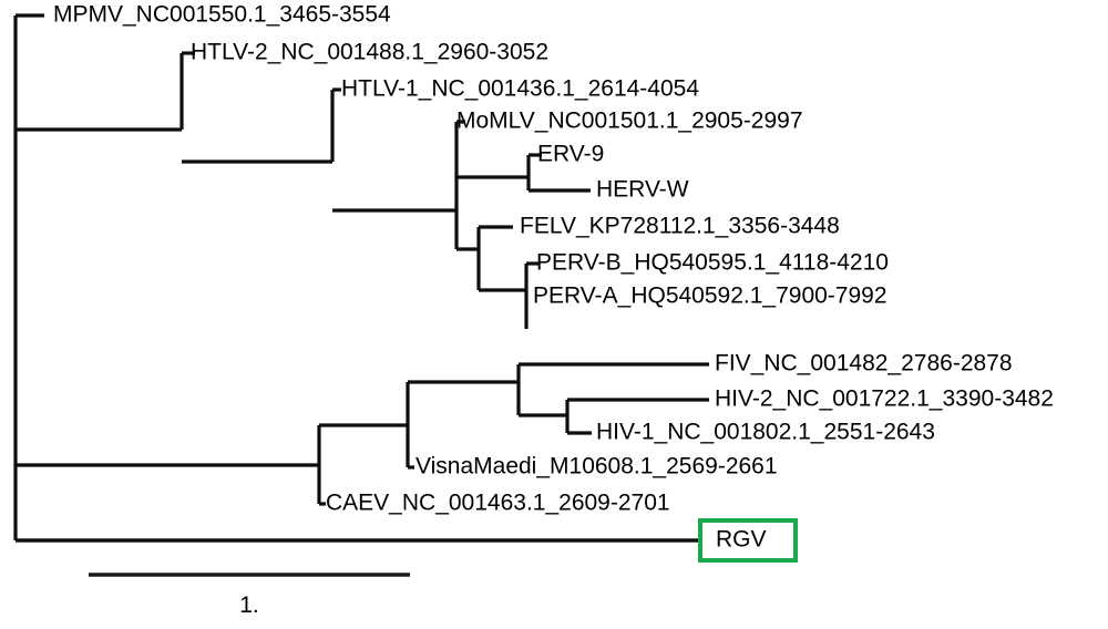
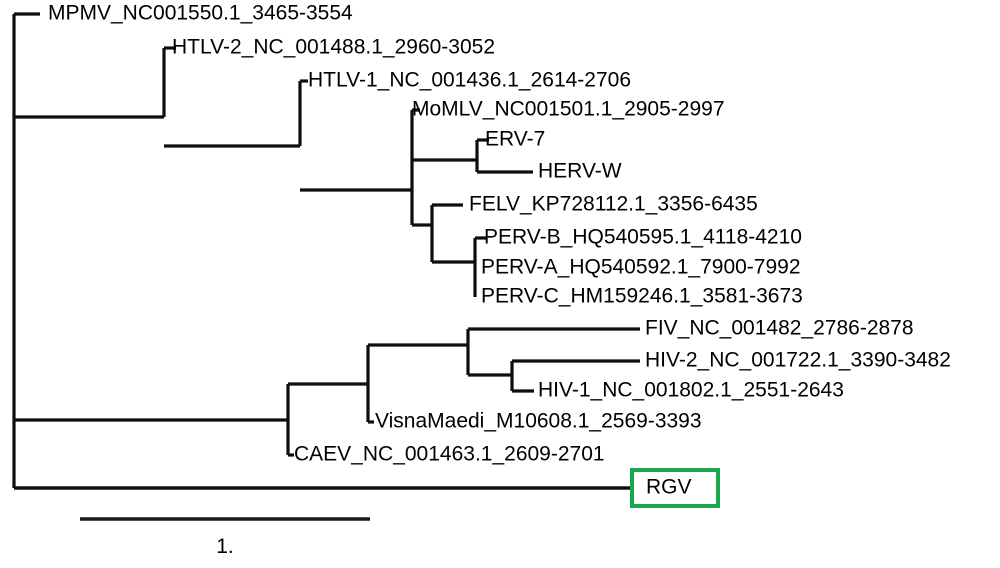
  MPMV_NC001550.1_3465-3554
  HTLV-2_NC_001488.1_2960-3052
- HTLV-1_NC_001436.1_2614-4054
+ HTLV-1_NC_001436.1_2614-2706
  MoMLV_NC001501.1_2905-2997
- ERV-9
+ ERV-7
  HERV-W
- FELV_KP728112.1_3356-3448
+ FELV_KP728112.1_3356-6435
  PERV-B_HQ540595.1_4118-4210
  PERV-A_HQ540592.1_7900-7992
+ PERV-C_HM159246.1_3581-3673
  FIV_NC_001482_2786-2878
  HIV-2_NC_001722.1_3390-3482
  HIV-1_NC_001802.1_2551-2643
- VisnaMaedi_M10608.1_2569-2661
+ VisnaMaedi_M10608.1_2569-3393
  CAEV_NC_001463.1_2609-2701
  1.
  RGV
